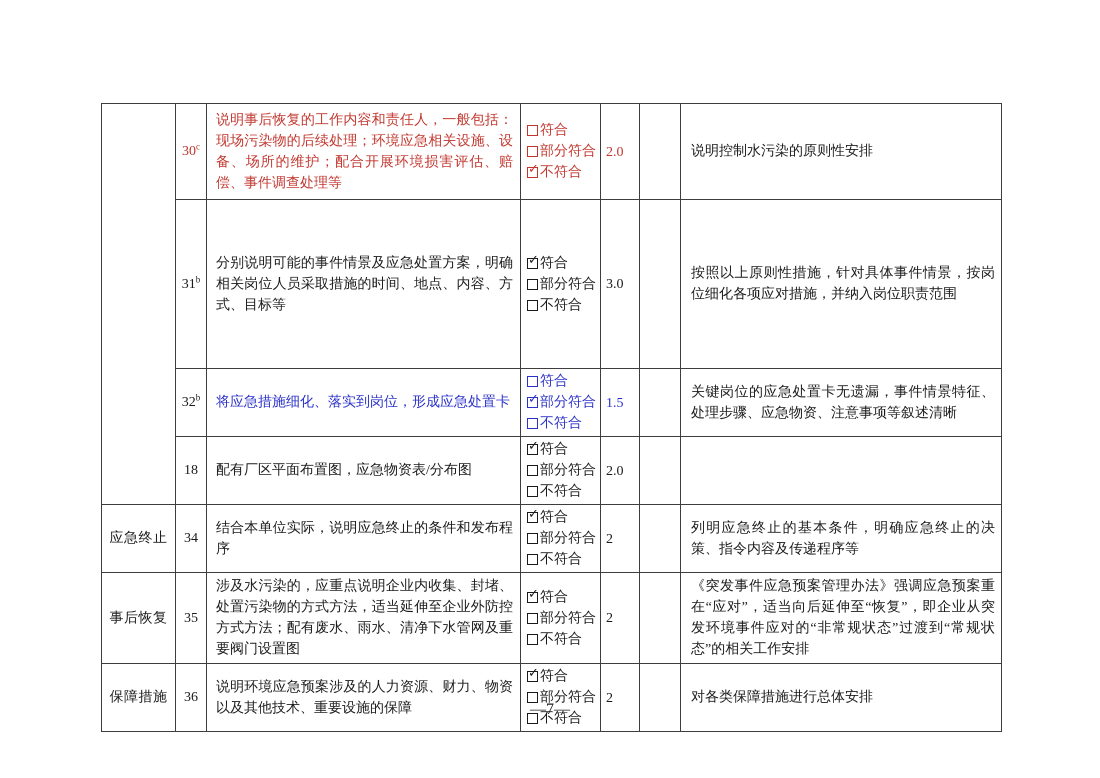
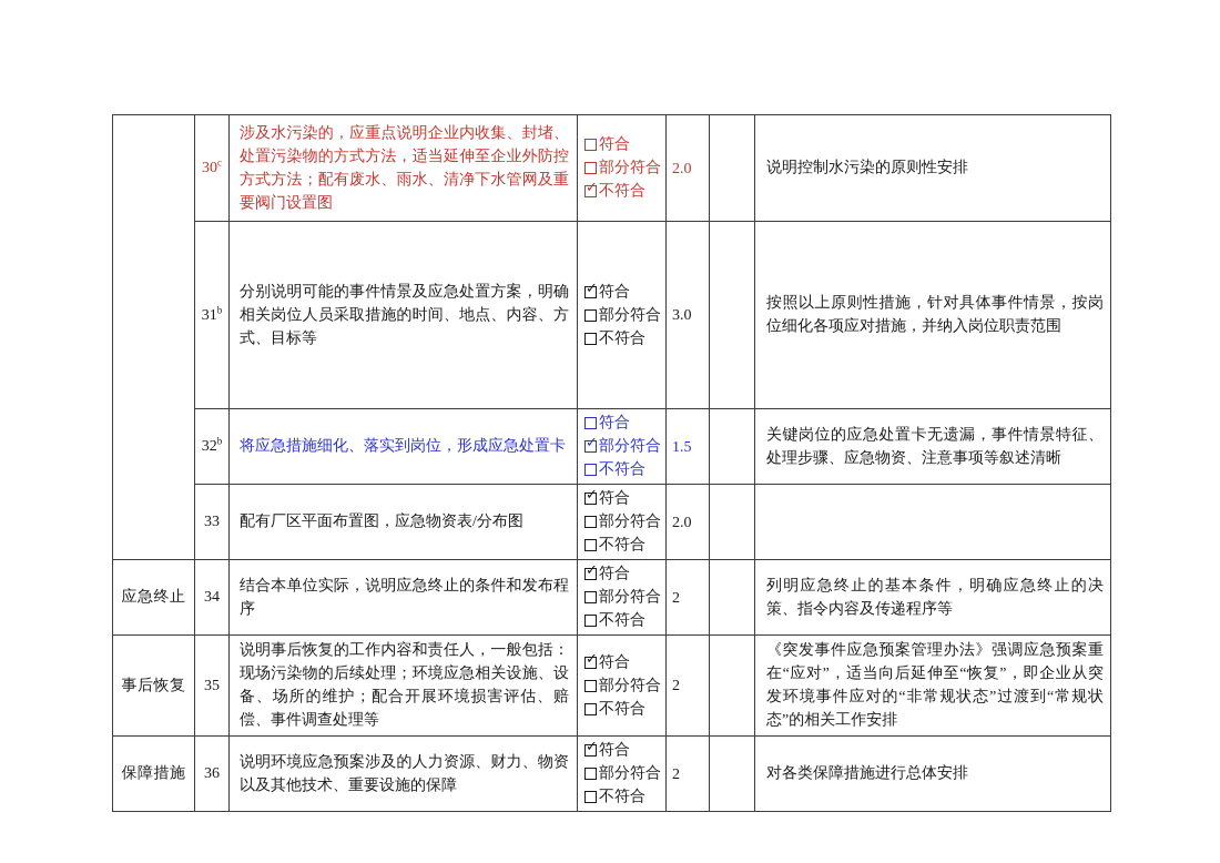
- 	30c	说明事后恢复的工作内容和责任人，一般包括：现场污染物的后续处理；环境应急相关设施、设备、场所的维护；配合开展环境损害评估、赔偿、事件调查处理等	符合 部分符合 不符合	2.0		说明控制水污染的原则性安排
+ 	30c	涉及水污染的，应重点说明企业内收集、封堵、处置污染物的方式方法，适当延伸至企业外防控方式方法；配有废水、雨水、清净下水管网及重要阀门设置图	符合 部分符合 不符合	2.0		说明控制水污染的原则性安排
  31b	分别说明可能的事件情景及应急处置方案，明确相关岗位人员采取措施的时间、地点、内容、方式、目标等	符合 部分符合 不符合	3.0		按照以上原则性措施，针对具体事件情景，按岗位细化各项应对措施，并纳入岗位职责范围
  32b	将应急措施细化、落实到岗位，形成应急处置卡	符合 部分符合 不符合	1.5		关键岗位的应急处置卡无遗漏，事件情景特征、处理步骤、应急物资、注意事项等叙述清晰
- 18	配有厂区平面布置图，应急物资表/分布图	符合 部分符合 不符合	2.0
+ 33	配有厂区平面布置图，应急物资表/分布图	符合 部分符合 不符合	2.0
  应急终止	34	结合本单位实际，说明应急终止的条件和发布程序	符合 部分符合 不符合	2		列明应急终止的基本条件，明确应急终止的决策、指令内容及传递程序等
- 事后恢复	35	涉及水污染的，应重点说明企业内收集、封堵、处置污染物的方式方法，适当延伸至企业外防控方式方法；配有废水、雨水、清净下水管网及重要阀门设置图	符合 部分符合 不符合	2		《突发事件应急预案管理办法》强调应急预案重在“应对”，适当向后延伸至“恢复”，即企业从突发环境事件应对的“非常规状态”过渡到“常规状态”的相关工作安排
+ 事后恢复	35	说明事后恢复的工作内容和责任人，一般包括：现场污染物的后续处理；环境应急相关设施、设备、场所的维护；配合开展环境损害评估、赔偿、事件调查处理等	符合 部分符合 不符合	2		《突发事件应急预案管理办法》强调应急预案重在“应对”，适当向后延伸至“恢复”，即企业从突发环境事件应对的“非常规状态”过渡到“常规状态”的相关工作安排
  保障措施	36	说明环境应急预案涉及的人力资源、财力、物资以及其他技术、重要设施的保障	符合 部分符合 不符合	2		对各类保障措施进行总体安排
- —7—
